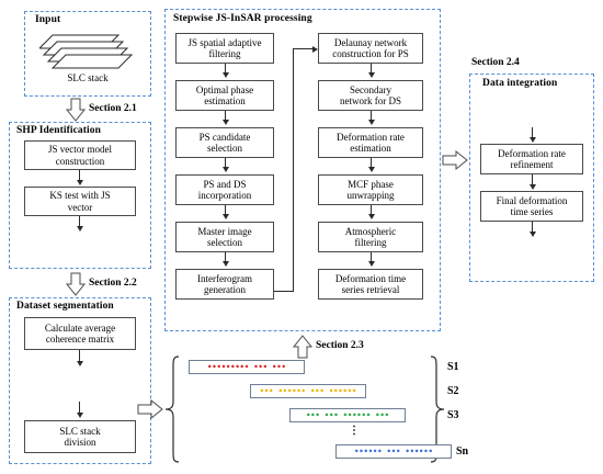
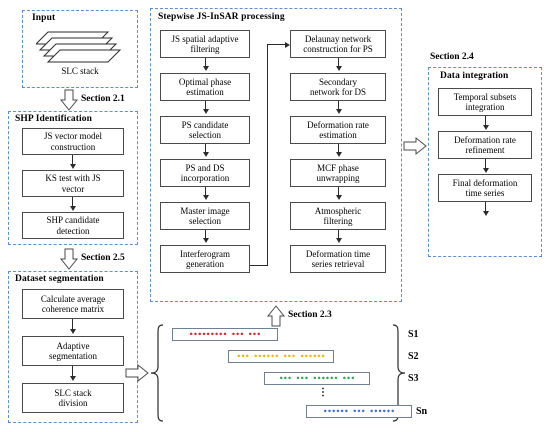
  Input
  SLC stack
  Section 2.1
  SHP Identification
  JS vector model
  construction
  KS test with JS
  vector
+ SHP candidate
+ detection
- Section 2.2
+ Section 2.5
  Dataset segmentation
  Calculate average
  coherence matrix
+ Adaptive
+ segmentation
  SLC stack
  division
  Stepwise JS-InSAR processing
  JS spatial adaptive
  filtering
  Optimal phase
  estimation
  PS candidate
  selection
  PS and DS
  incorporation
  Master image
  selection
  Interferogram
  generation
  Delaunay network
  construction for PS
  Secondary
  network for DS
  Deformation rate
  estimation
  MCF phase
  unwrapping
  Atmospheric
  filtering
  Deformation time
  series retrieval
  Section 2.3
  Section 2.4
  Data integration
+ Temporal subsets
+ integration
  Deformation rate
  refinement
  Final deformation
  time series
  ••••••••• ••• •••
  S1
  ••• •••••• ••• ••••••
  S2
  ••• ••• •••••• •••
  S3
  ⋮
  •••••• ••• ••••••
  Sn
